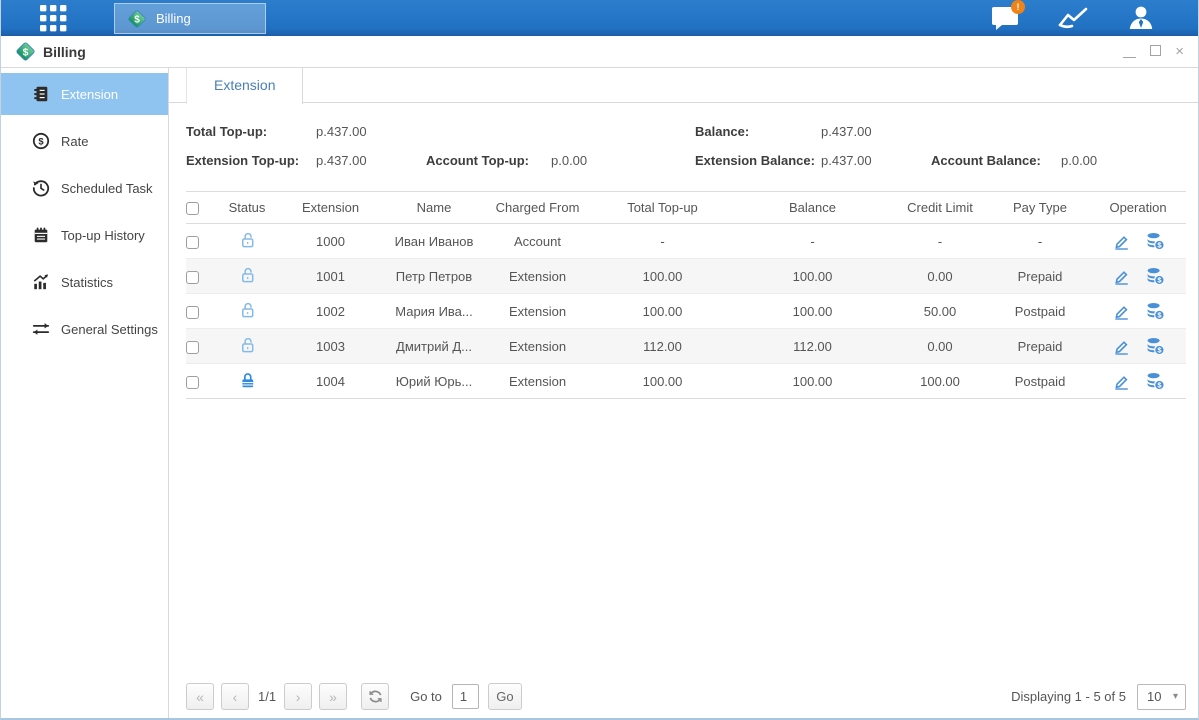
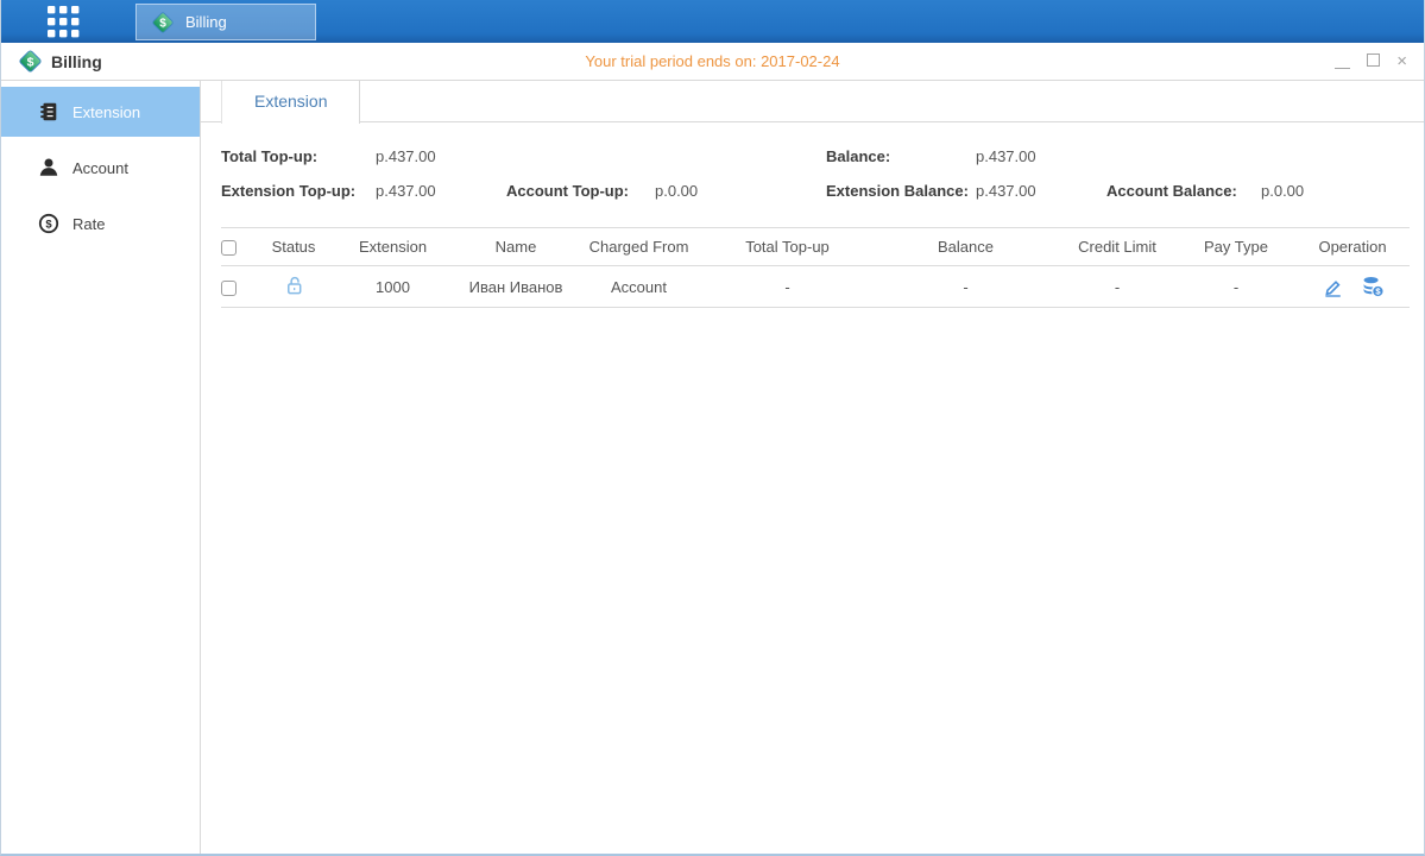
  $
  Billing
- !
  $
  Billing
+ Your trial period ends on: 2017-02-24
  ×
  Extension
+ Account
  $
  Rate
- Scheduled Task
- Top-up History
- Statistics
- General Settings
  Extension
  Total Top-up:
  p.437.00
  Balance:
  p.437.00
  Extension Top-up:
  p.437.00
  Account Top-up:
  p.0.00
  Extension Balance:
  p.437.00
  Account Balance:
  p.0.00
  	Status	Extension	Name	Charged From	Total Top-up	Balance	Credit Limit	Pay Type	Operation
  		1000	Иван Иванов	Account	-	-	-	-	$
- 		1001	Петр Петров	Extension	100.00	100.00	0.00	Prepaid	$
- 		1002	Мария Ива...	Extension	100.00	100.00	50.00	Postpaid	$
- 		1003	Дмитрий Д...	Extension	112.00	112.00	0.00	Prepaid	$
- 		1004	Юрий Юрь...	Extension	100.00	100.00	100.00	Postpaid	$
- «
- ‹
- 1/1
- ›
- »
- Go to
- 1
- Go
- Displaying 1 - 5 of 5
- 10
- ▾
